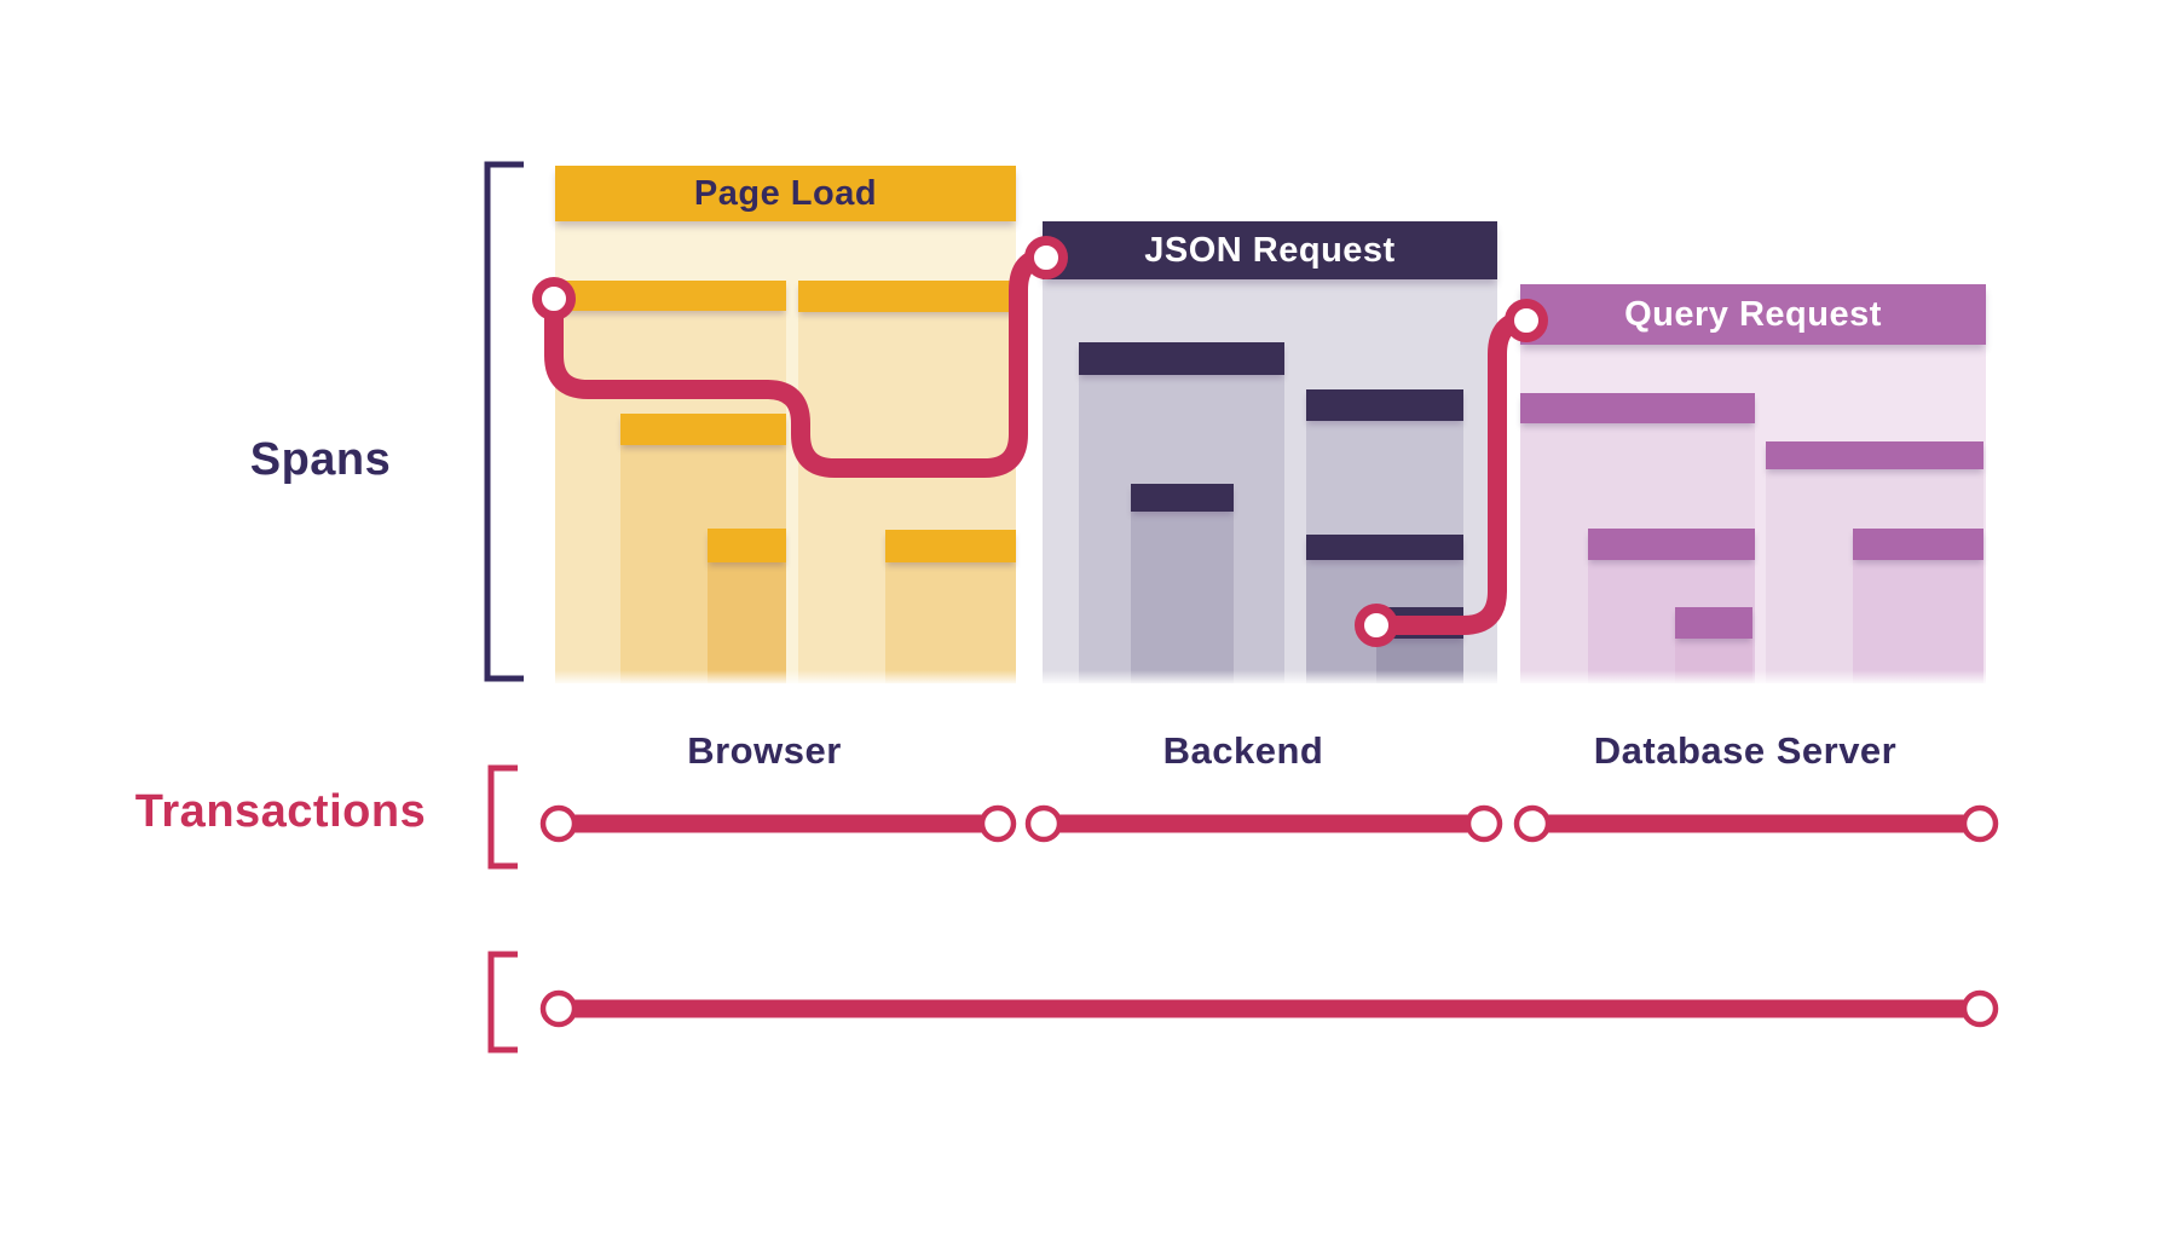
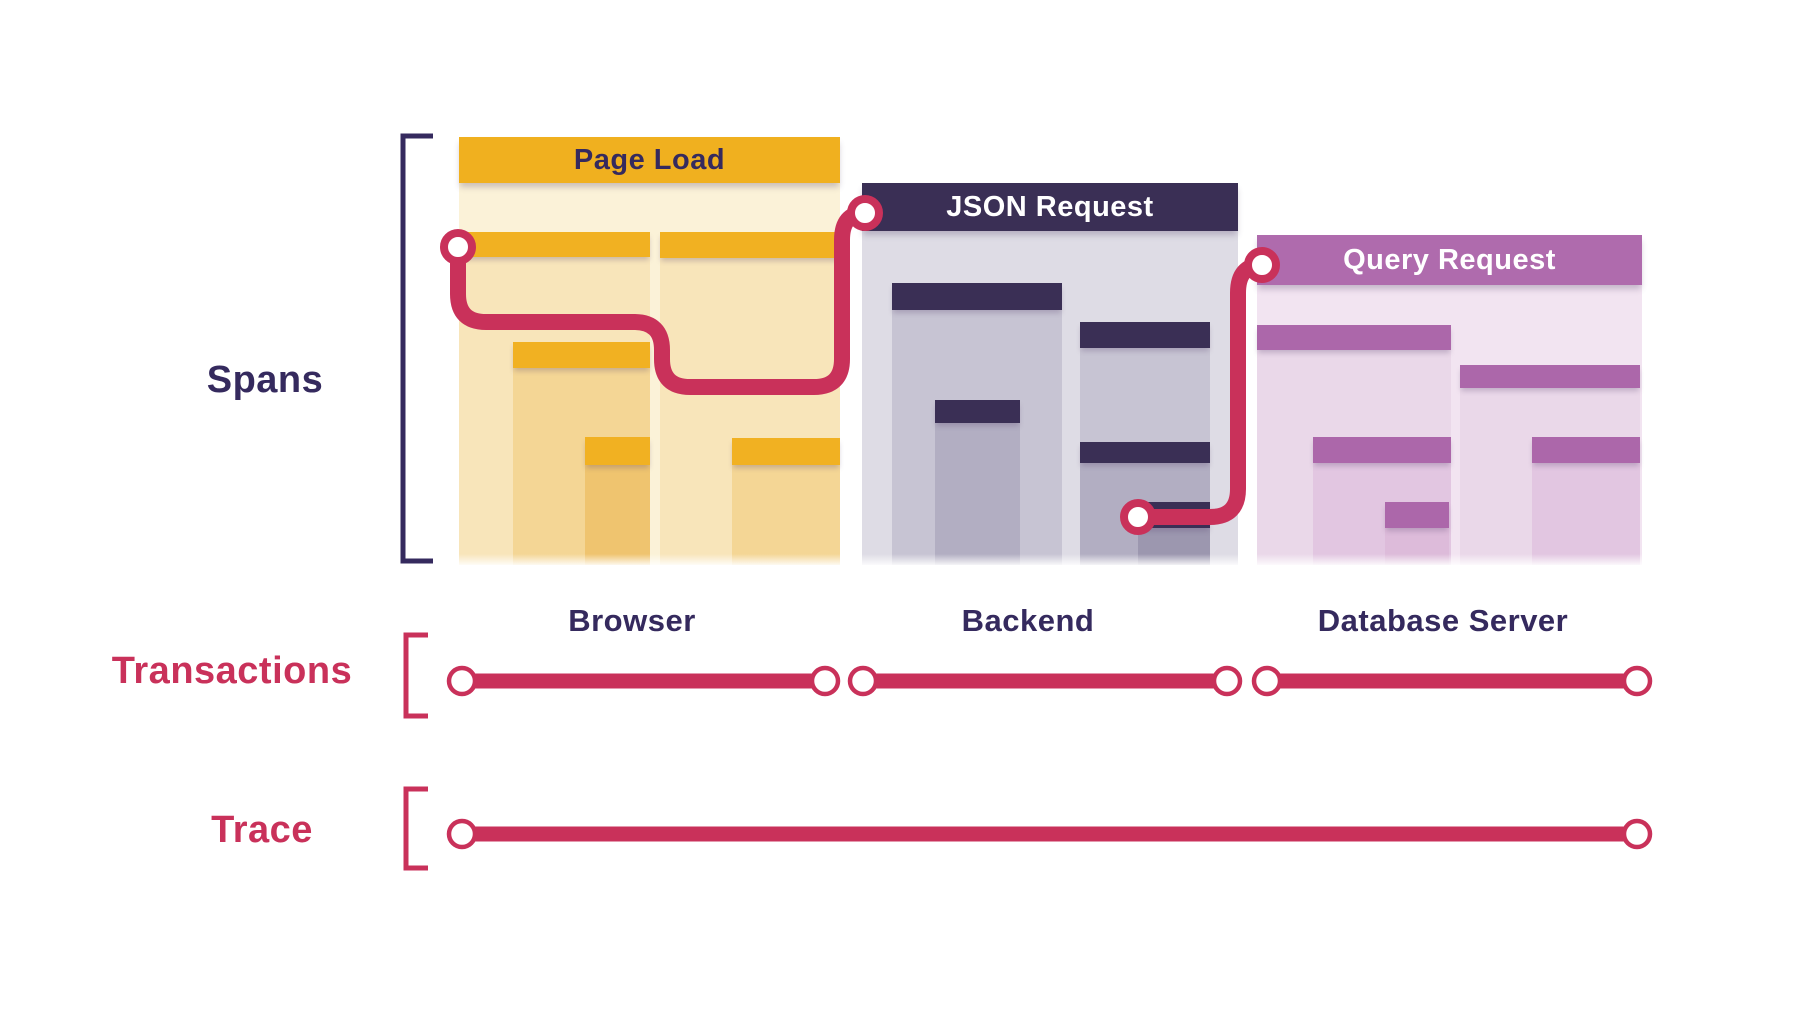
  Spans
  Transactions
+ Trace
  Page Load
  JSON Request
  Query Request
  Browser
  Backend
  Database Server
